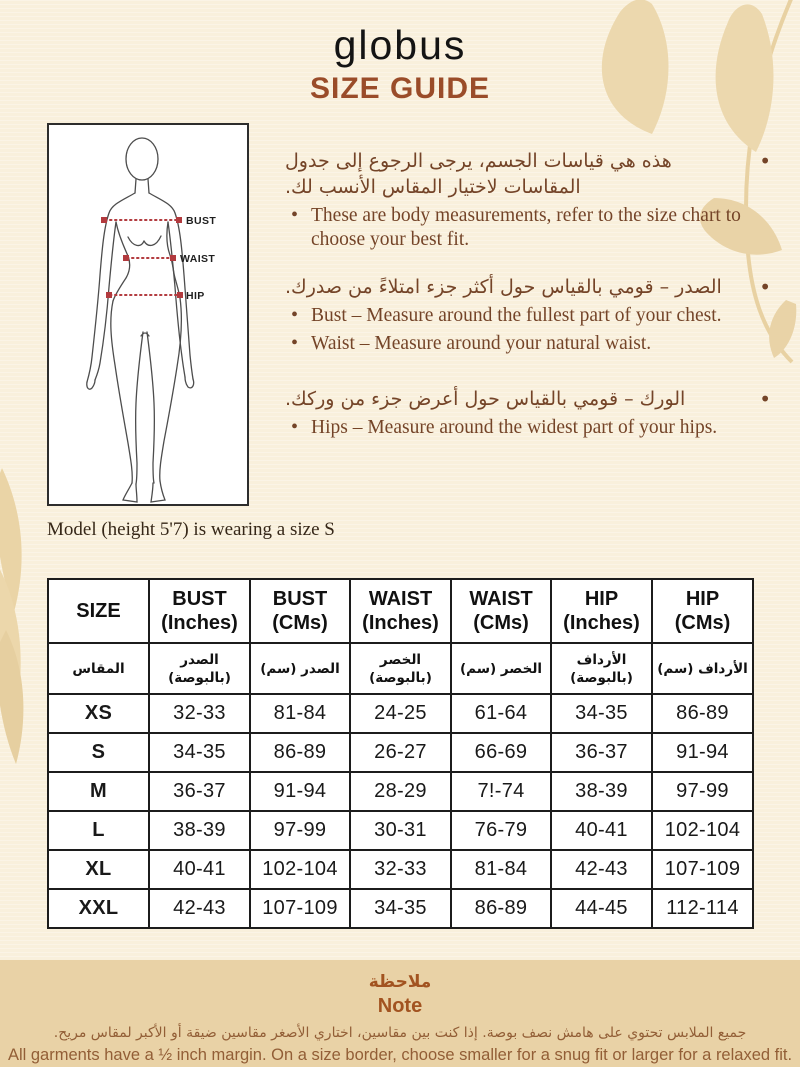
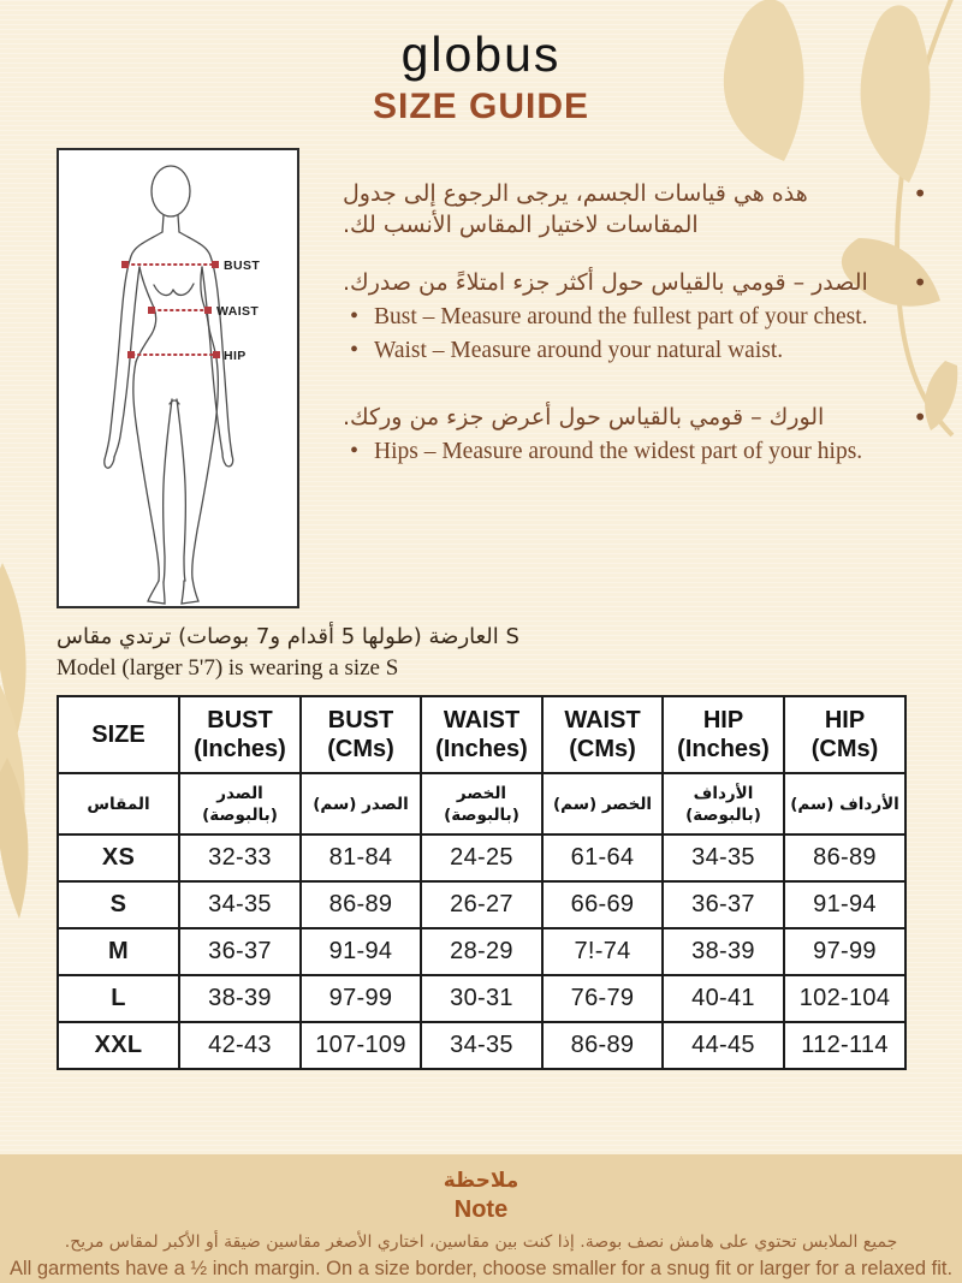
  globus
  SIZE GUIDE
  BUST
  WAIST
  HIP
  هذه هي قياسات الجسم، يرجى الرجوع إلى جدول المقاسات لاختيار المقاس الأنسب لك.
- These are body measurements, refer to the size chart to choose your best fit.
  الصدر – قومي بالقياس حول أكثر جزء امتلاءً من صدرك.
  Bust – Measure around the fullest part of your chest.
  Waist – Measure around your natural waist.
  الورك – قومي بالقياس حول أعرض جزء من وركك.
  Hips – Measure around the widest part of your hips.
+ العارضة (طولها 5 أقدام و7 بوصات) ترتدي مقاس S
- Model (height 5'7) is wearing a size S
+ Model (larger 5'7) is wearing a size S
  SIZE	BUST(Inches)	BUST(CMs)	WAIST(Inches)	WAIST(CMs)	HIP(Inches)	HIP(CMs)
  المقاس	الصدر(بالبوصة)	الصدر (سم)	الخصر(بالبوصة)	الخصر (سم)	الأرداف(بالبوصة)	الأرداف (سم)
  XS	32-33	81-84	24-25	61-64	34-35	86-89
  S	34-35	86-89	26-27	66-69	36-37	91-94
  M	36-37	91-94	28-29	7!-74	38-39	97-99
  L	38-39	97-99	30-31	76-79	40-41	102-104
- XL	40-41	102-104	32-33	81-84	42-43	107-109
  XXL	42-43	107-109	34-35	86-89	44-45	112-114
  ملاحظة
  Note
  جميع الملابس تحتوي على هامش نصف بوصة. إذا كنت بين مقاسين، اختاري الأصغر مقاسين ضيقة أو الأكبر لمقاس مريح.
  All garments have a ½ inch margin. On a size border, choose smaller for a snug fit or larger for a relaxed fit.
